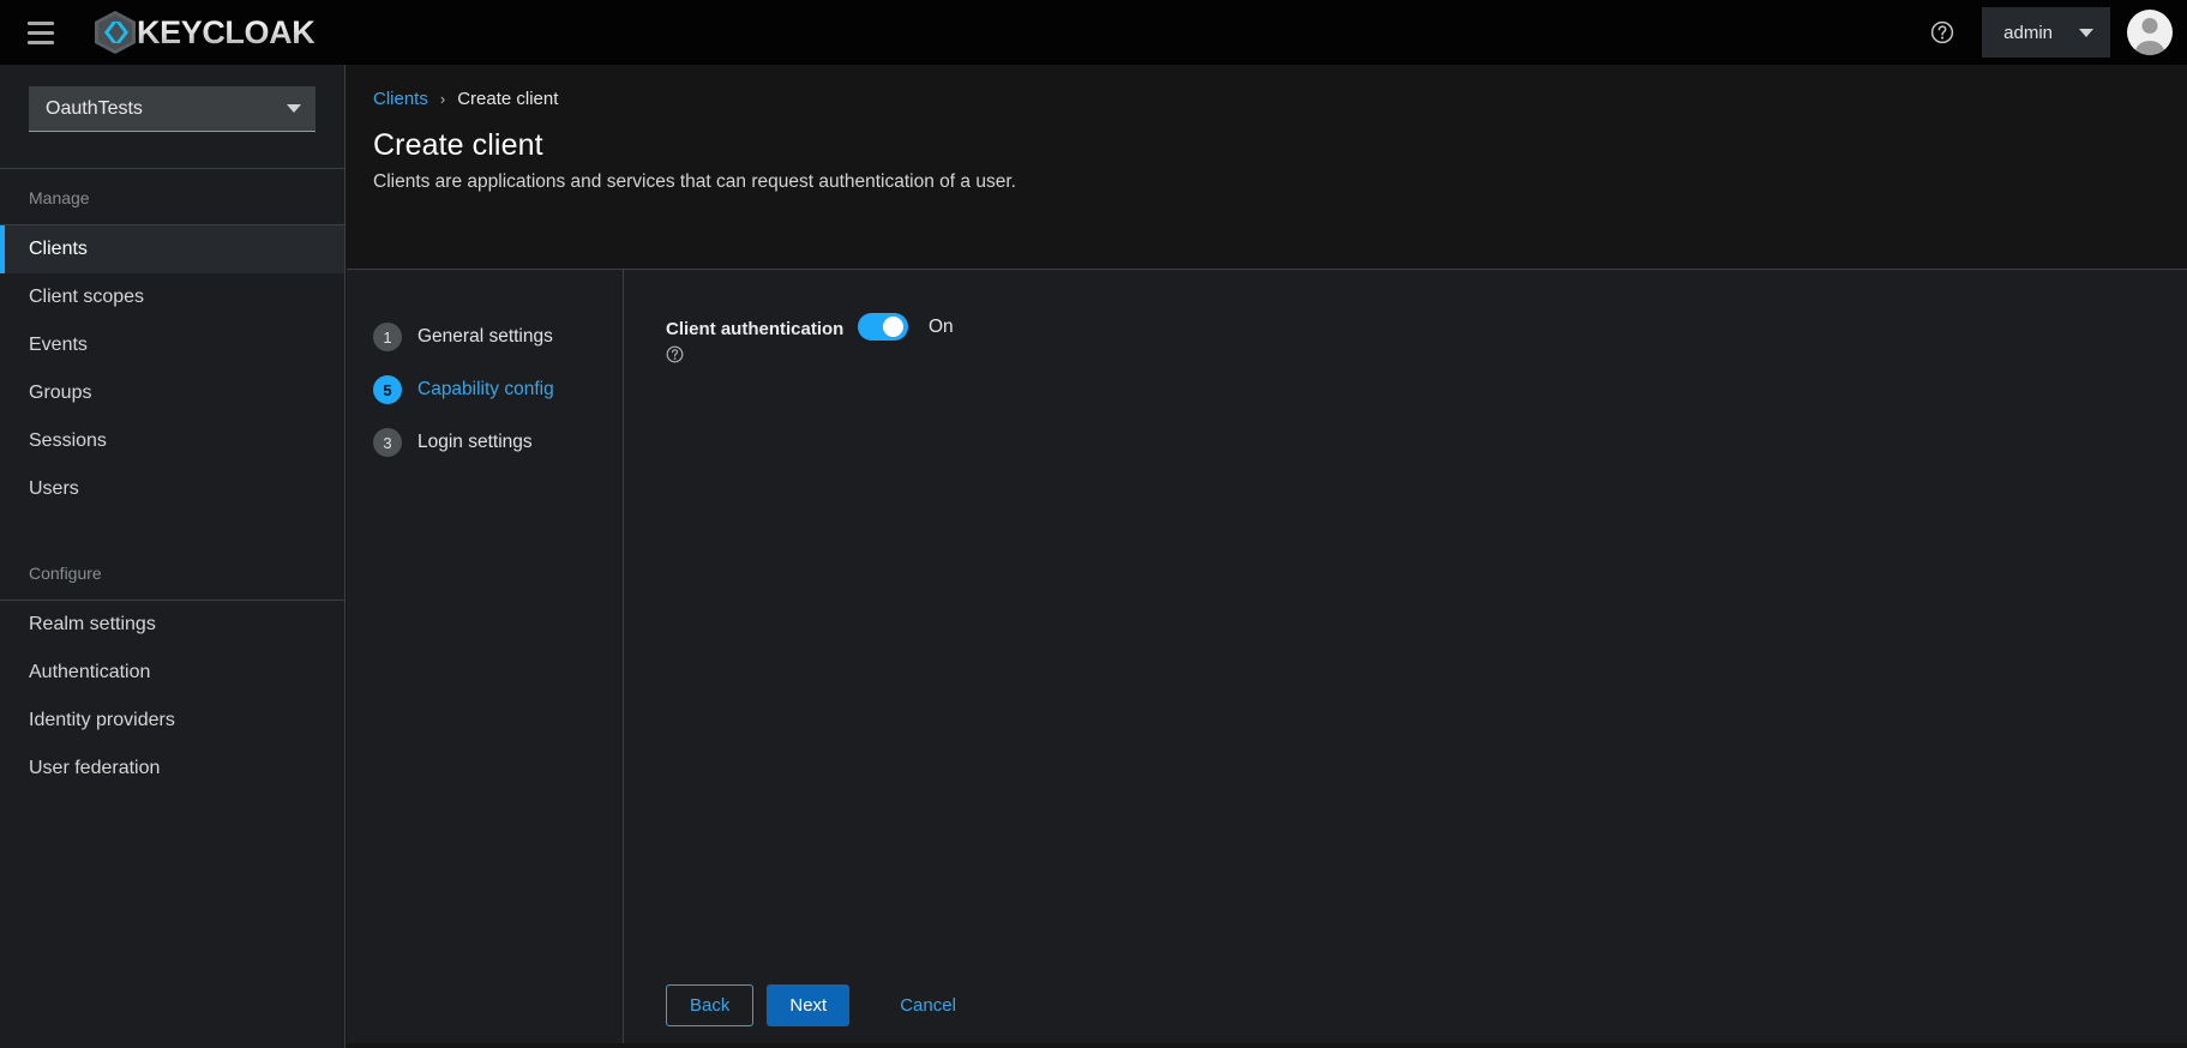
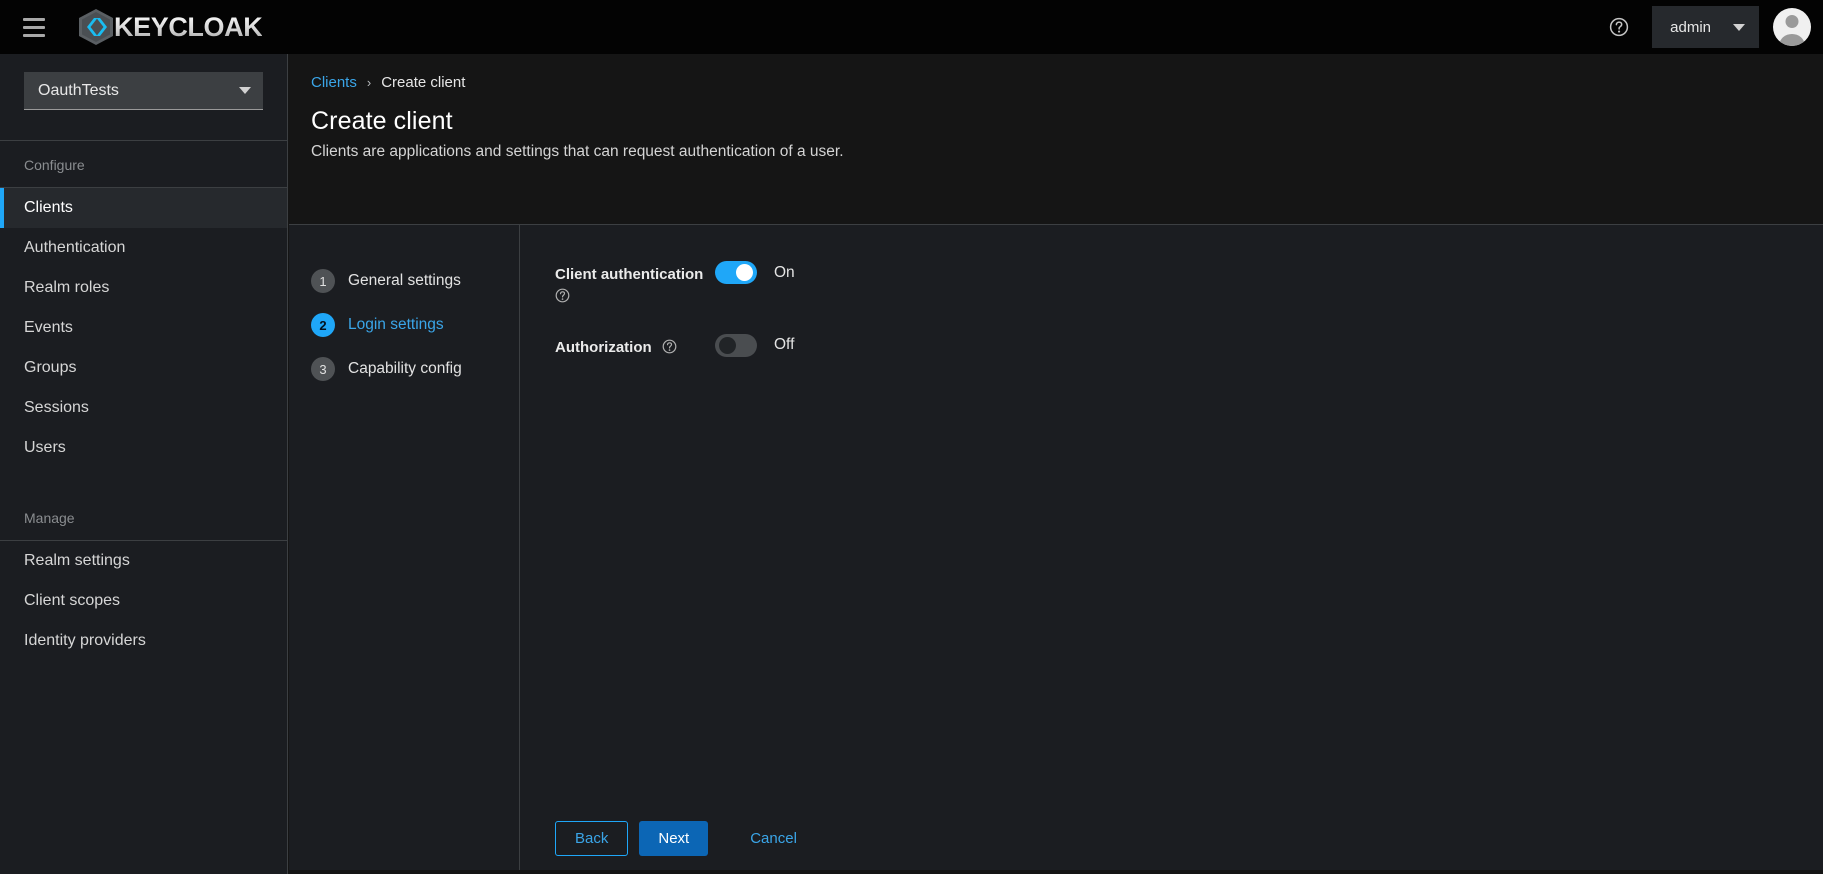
  KEYCLOAK
  admin
  OauthTests
- Manage
+ Configure
  Clients
- Client scopes
+ Authentication
+ Realm roles
  Events
  Groups
  Sessions
  Users
- Configure
+ Manage
  Realm settings
- Authentication
+ Client scopes
  Identity providers
- User federation
  Clients
  ›
  Create client
  Create client
- Clients are applications and services that can request authentication of a user.
+ Clients are applications and settings that can request authentication of a user.
  1
  General settings
- 5
+ 2
- Capability config
+ Login settings
  3
- Login settings
+ Capability config
  Client authentication
  On
+ Authorization
+ Off
  Back
  Next
  Cancel
